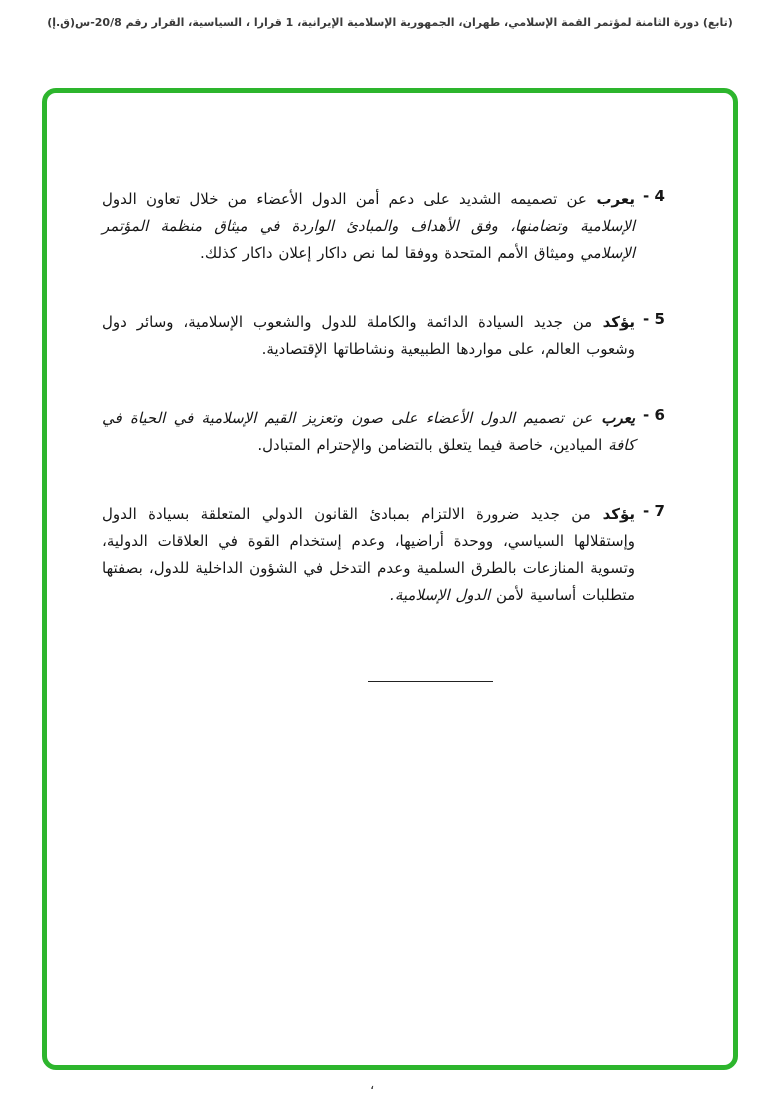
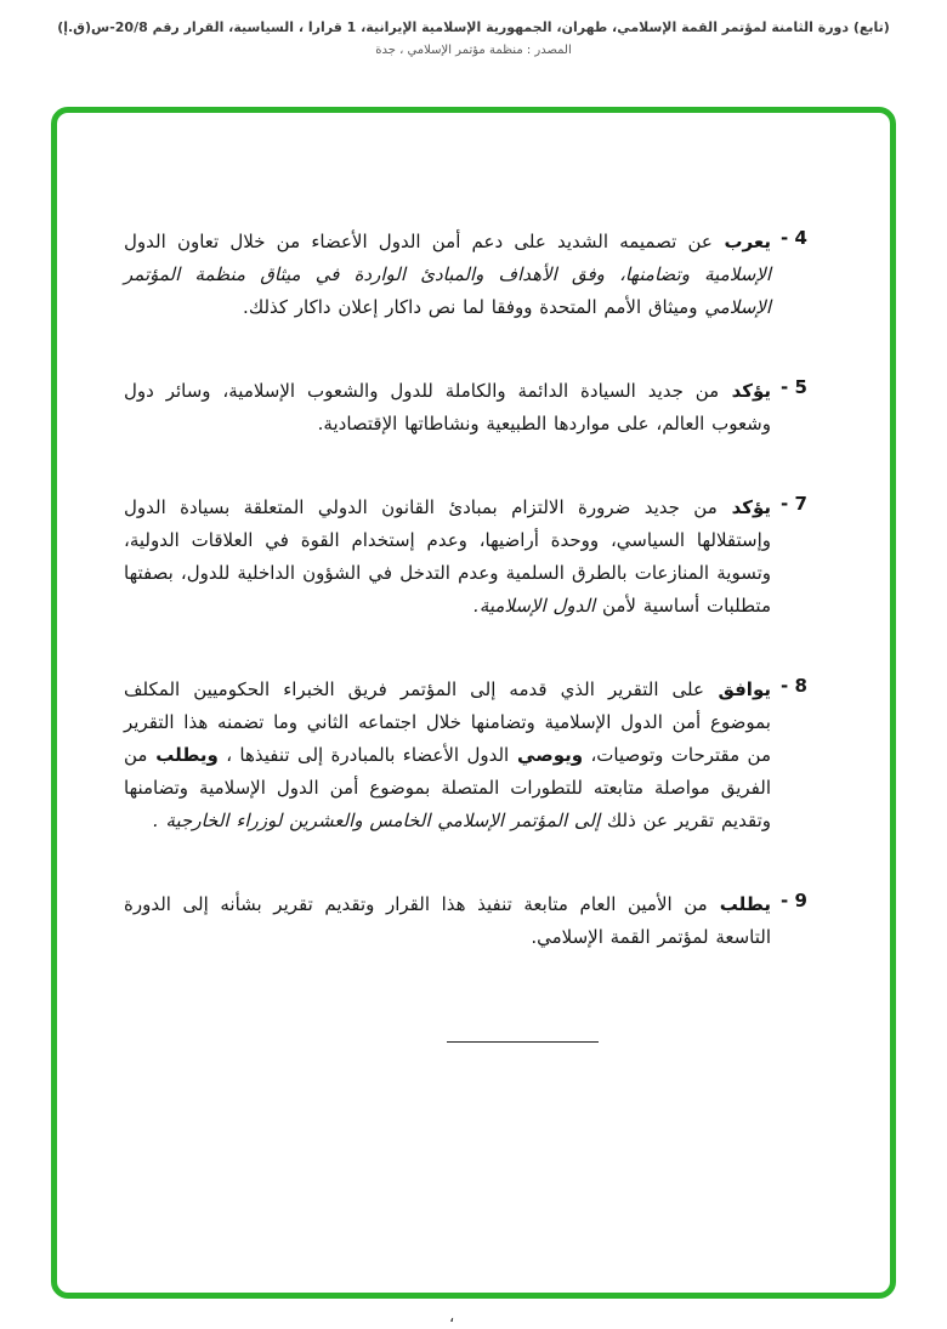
  (تابع) دورة الثامنة لمؤتمر القمة الإسلامي، طهران، الجمهورية الإسلامية الإيرانية، 1 قرارا ، السياسية، القرار رقم 20/8-س(ق.إ)
+ المصدر : منظمة مؤتمر الإسلامي ، جدة
  - 4
  يعرب عن تصميمه الشديد على دعم أمن الدول الأعضاء من خلال تعاون الدول الإسلامية وتضامنها، وفق الأهداف والمبادئ الواردة في ميثاق منظمة المؤتمر الإسلامي وميثاق الأمم المتحدة ووفقا لما نص داكار إعلان داكار كذلك.
  - 5
  يؤكد من جديد السيادة الدائمة والكاملة للدول والشعوب الإسلامية، وسائر دول وشعوب العالم، على مواردها الطبيعية ونشاطاتها الإقتصادية.
- - 6
- يعرب عن تصميم الدول الأعضاء على صون وتعزيز القيم الإسلامية في الحياة في كافة الميادين، خاصة فيما يتعلق بالتضامن والإحترام المتبادل.
  - 7
  يؤكد من جديد ضرورة الالتزام بمبادئ القانون الدولي المتعلقة بسيادة الدول وإستقلالها السياسي، ووحدة أراضيها، وعدم إستخدام القوة في العلاقات الدولية، وتسوية المنازعات بالطرق السلمية وعدم التدخل في الشؤون الداخلية للدول، بصفتها متطلبات أساسية لأمن الدول الإسلامية.
+ - 8
+ يوافق على التقرير الذي قدمه إلى المؤتمر فريق الخبراء الحكوميين المكلف بموضوع أمن الدول الإسلامية وتضامنها خلال اجتماعه الثاني وما تضمنه هذا التقرير من مقترحات وتوصيات، ويوصي الدول الأعضاء بالمبادرة إلى تنفيذها ، ويطلب من الفريق مواصلة متابعته للتطورات المتصلة بموضوع أمن الدول الإسلامية وتضامنها وتقديم تقرير عن ذلك إلى المؤتمر الإسلامي الخامس والعشرين لوزراء الخارجية .
+ - 9
+ يطلب من الأمين العام متابعة تنفيذ هذا القرار وتقديم تقرير بشأنه إلى الدورة التاسعة لمؤتمر القمة الإسلامي.
  ،
